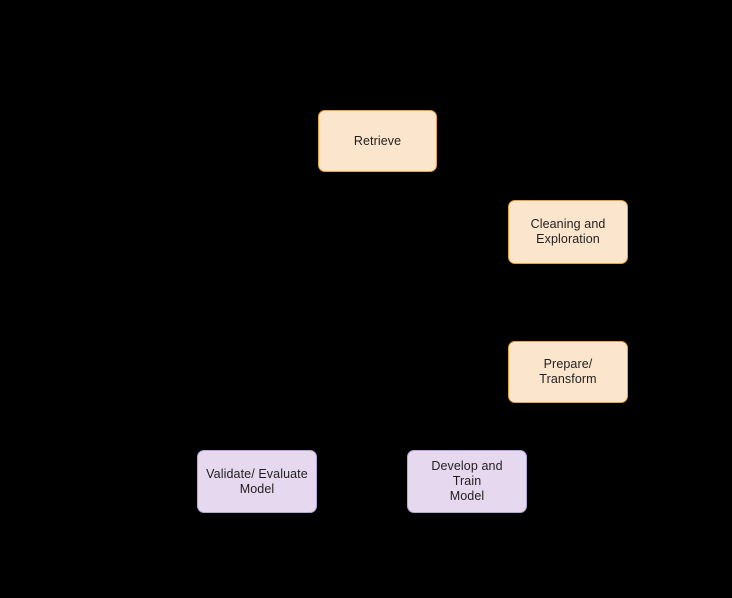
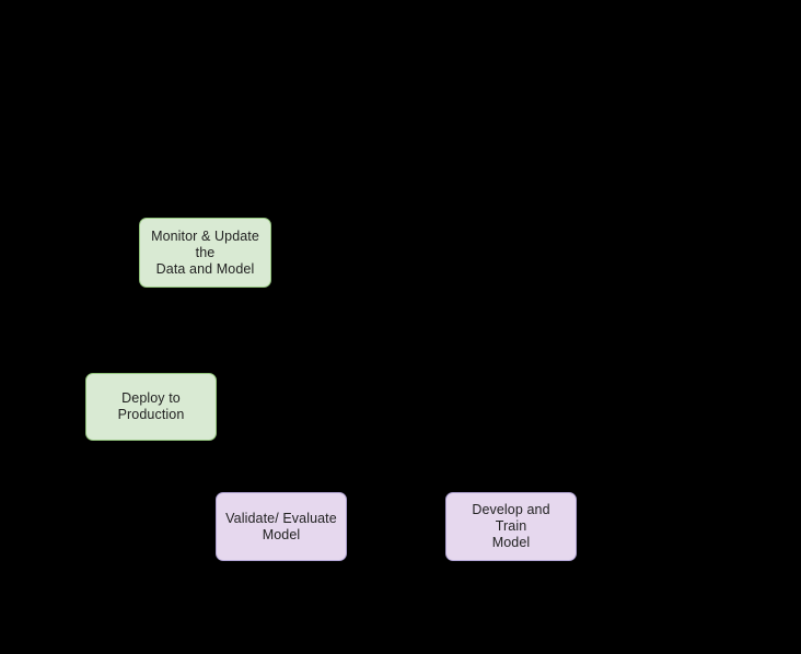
- Retrieve
- Cleaning and
- Exploration
- Prepare/ Transform
  Develop and Train
  Model
  Validate/ Evaluate
  Model
+ Deploy to Production
+ Monitor & Update the
+ Data and Model
